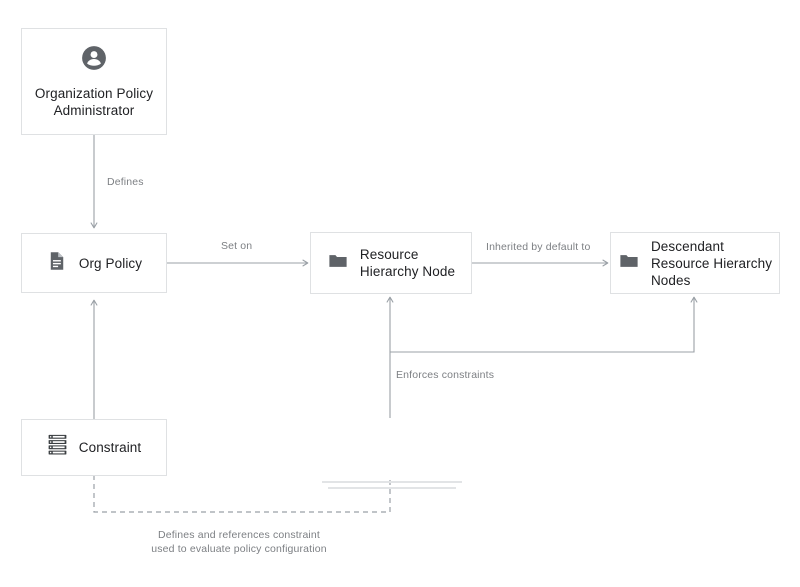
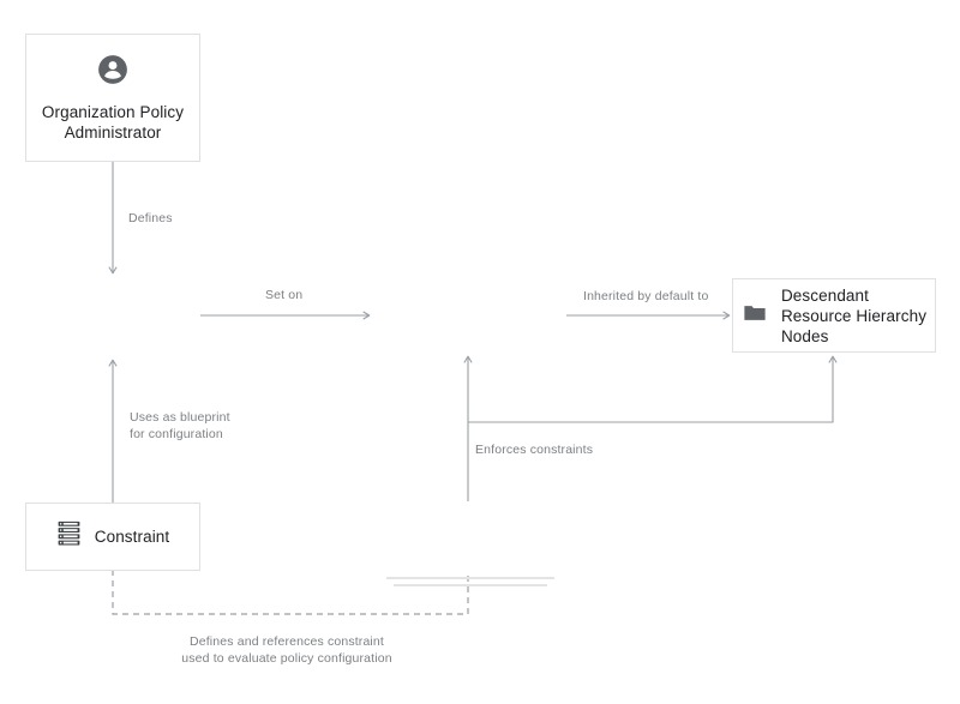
  Defines
  Set on
  Inherited by default to
+ Uses as blueprint
+ for configuration
  Enforces constraints
  Defines and references constraint
  used to evaluate policy configuration
  Organization Policy
  Administrator
- Org Policy
- Resource
- Hierarchy Node
  Descendant
  Resource Hierarchy
  Nodes
  Constraint
